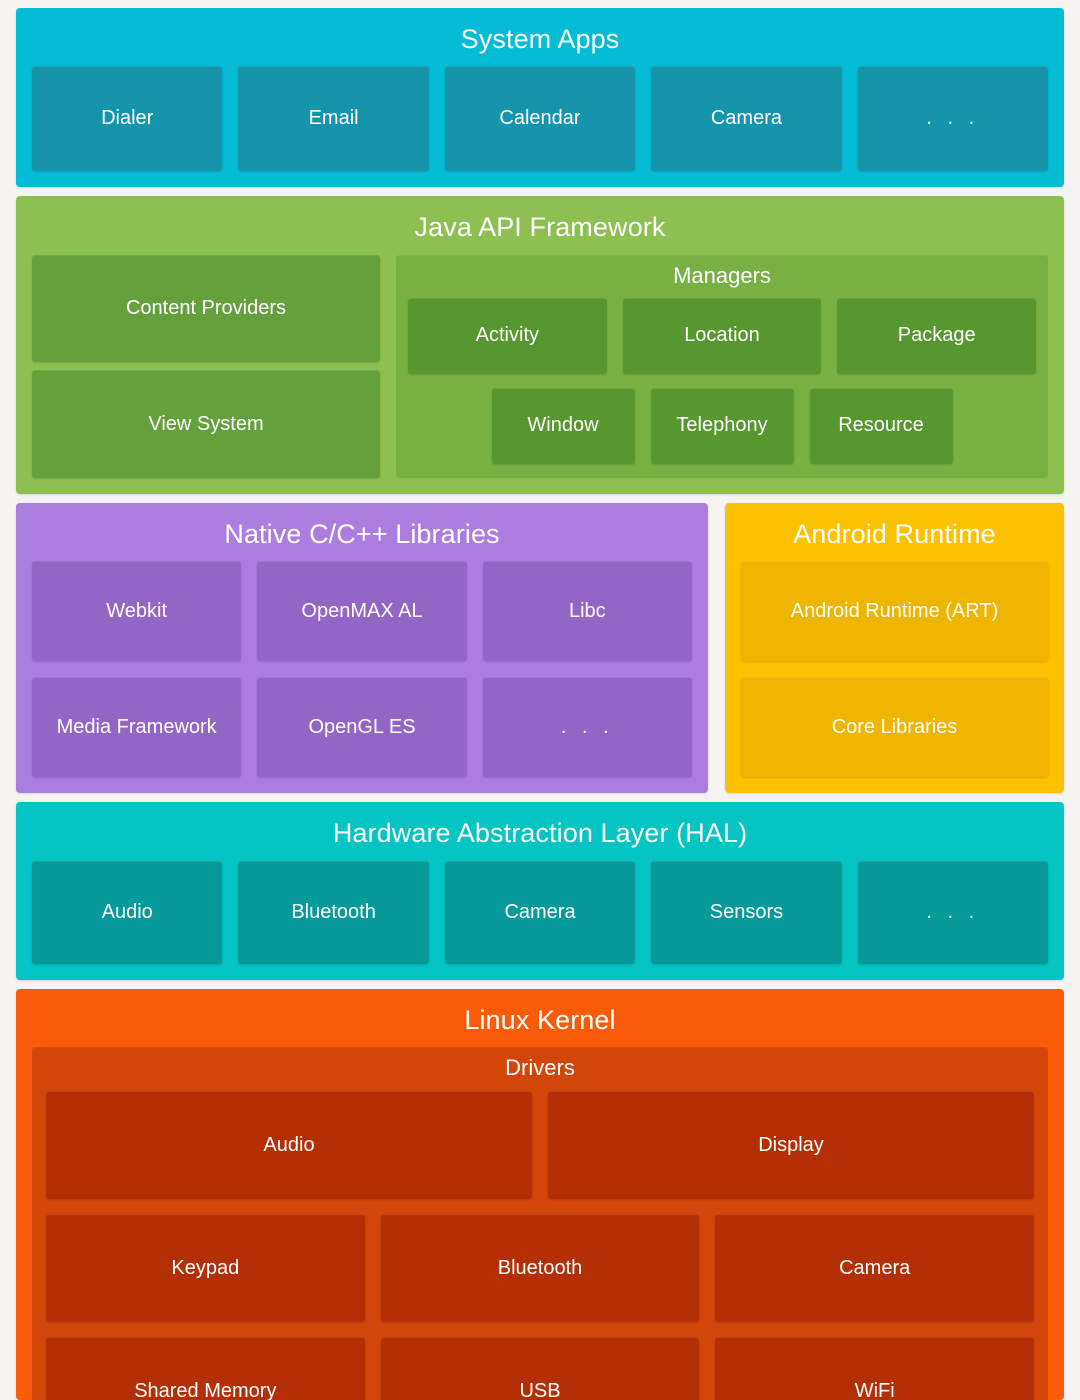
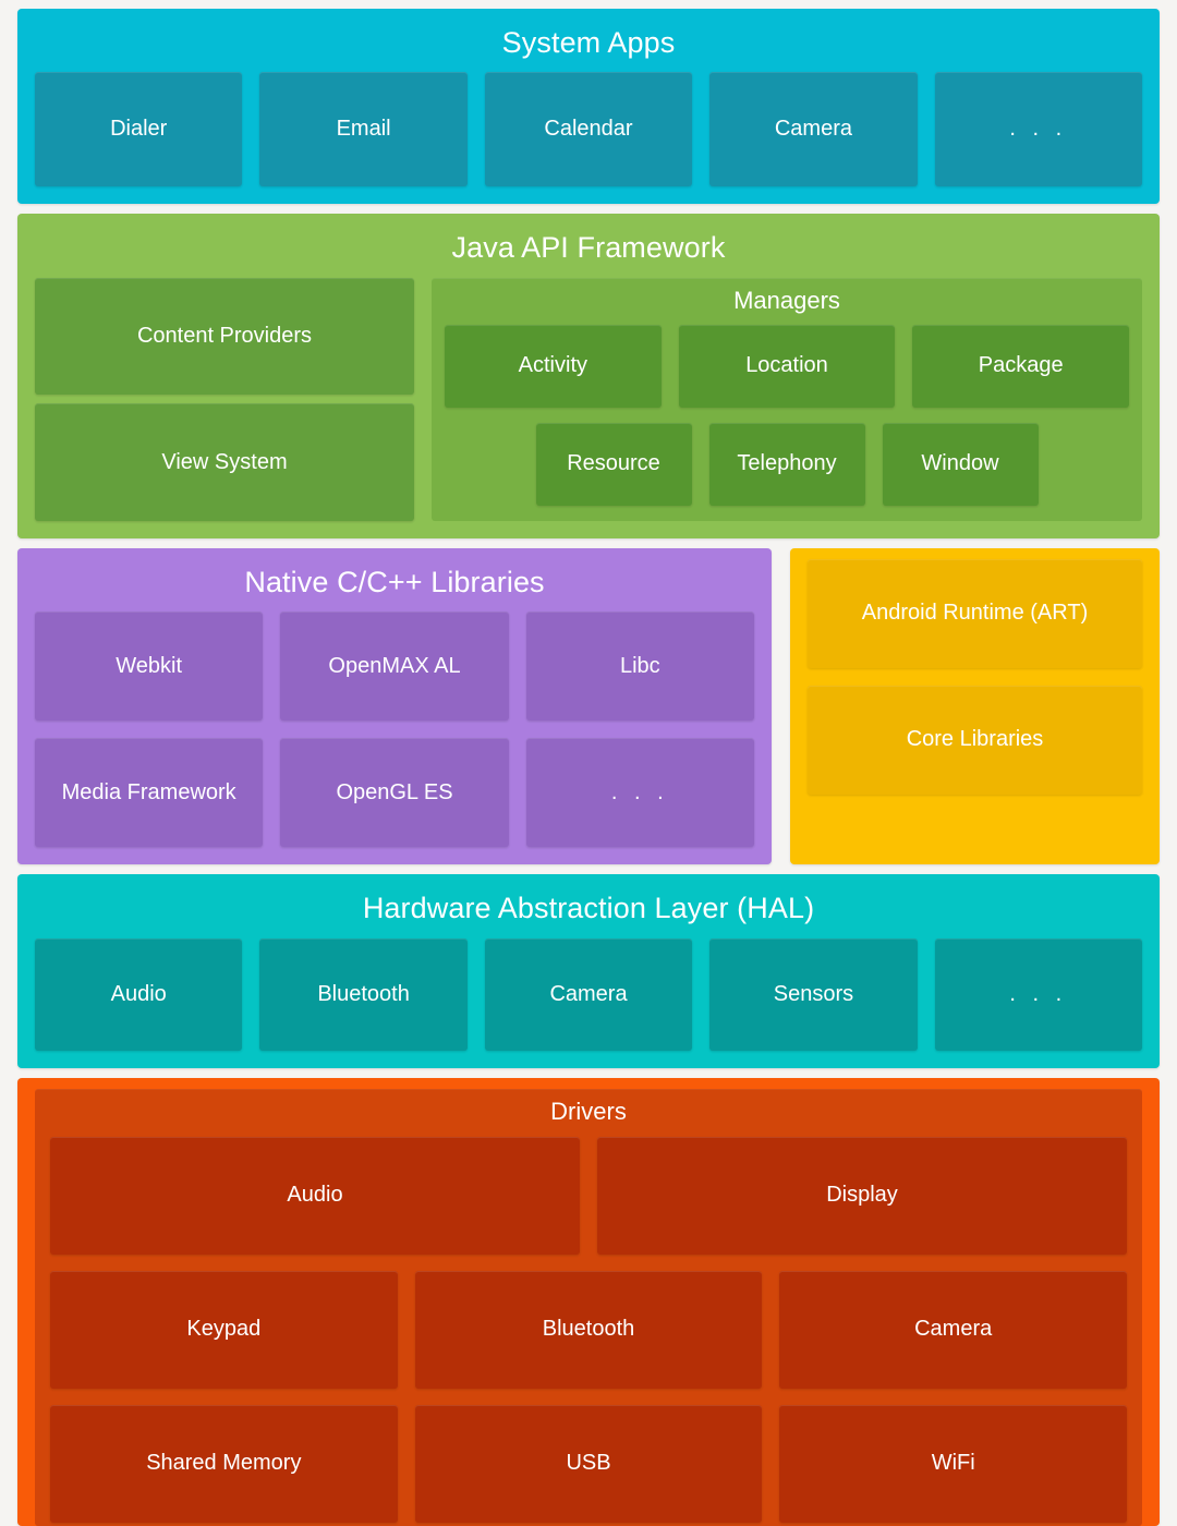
  System Apps
  Dialer
  Email
  Calendar
  Camera
  . . .
  Java API Framework
  Content Providers
  View System
  Managers
  Activity
  Location
  Package
- Window
+ Resource
  Telephony
- Resource
+ Window
  Native C/C++ Libraries
  Webkit
  OpenMAX AL
  Libc
  Media Framework
  OpenGL ES
  . . .
- Android Runtime
  Android Runtime (ART)
  Core Libraries
  Hardware Abstraction Layer (HAL)
  Audio
  Bluetooth
  Camera
  Sensors
  . . .
- Linux Kernel
  Drivers
  Audio
  Display
  Keypad
  Bluetooth
  Camera
  Shared Memory
  USB
  WiFi
